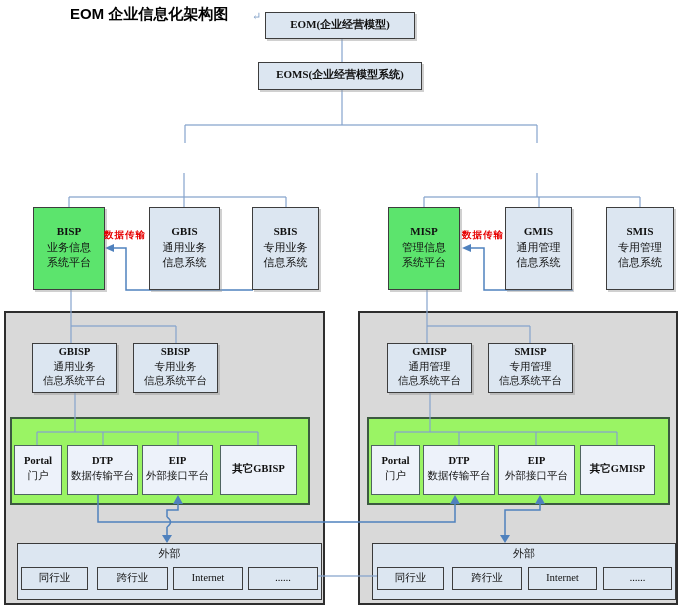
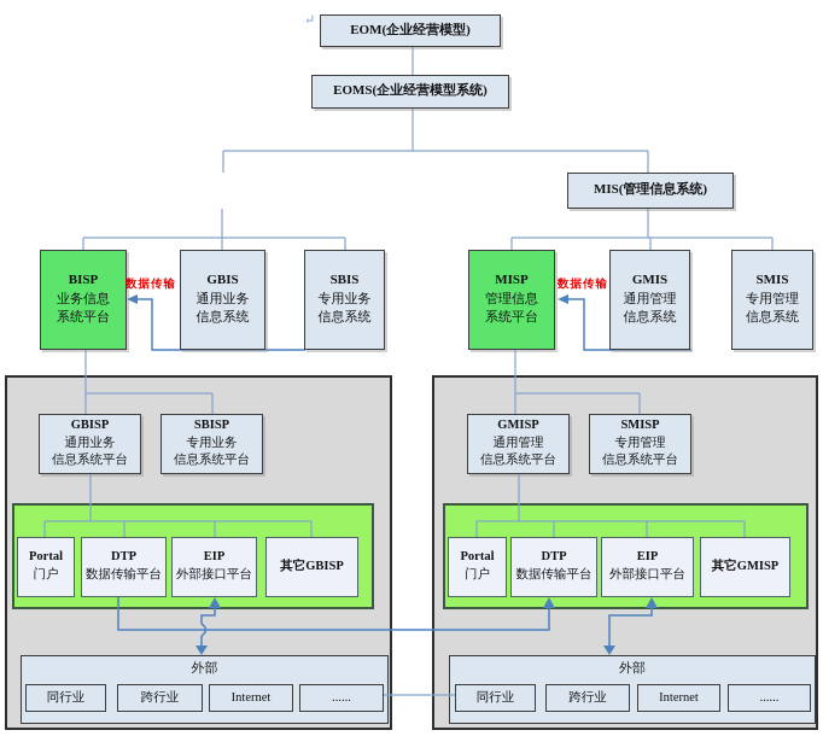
- EOM 企业信息化架构图
  ↵
  外部
  外部
  EOM(企业经营模型)
  EOMS(企业经营模型系统)
+ MIS(管理信息系统)
  BISP
  业务信息
  系统平台
  GBIS
  通用业务
  信息系统
  SBIS
  专用业务
  信息系统
  MISP
  管理信息
  系统平台
  GMIS
  通用管理
  信息系统
  SMIS
  专用管理
  信息系统
  数据传输
  数据传输
  GBISP
  通用业务
  信息系统平台
  SBISP
  专用业务
  信息系统平台
  GMISP
  通用管理
  信息系统平台
  SMISP
  专用管理
  信息系统平台
  Portal
  门户
  DTP
  数据传输平台
  EIP
  外部接口平台
  其它GBISP
  Portal
  门户
  DTP
  数据传输平台
  EIP
  外部接口平台
  其它GMISP
  同行业
  跨行业
  Internet
  ......
  同行业
  跨行业
  Internet
  ......
